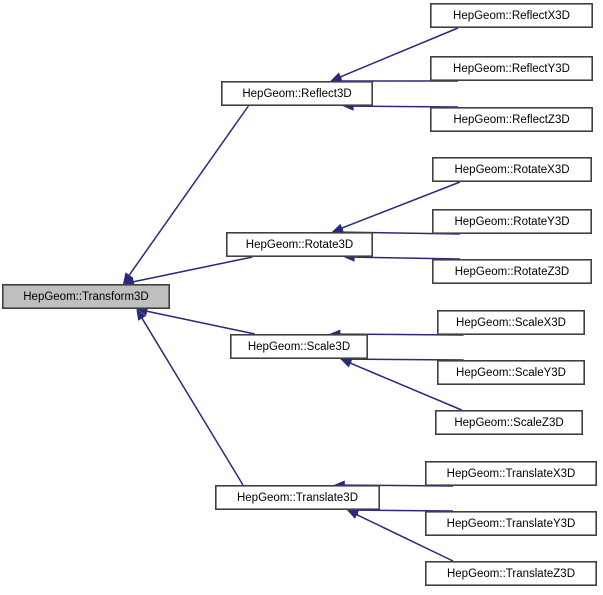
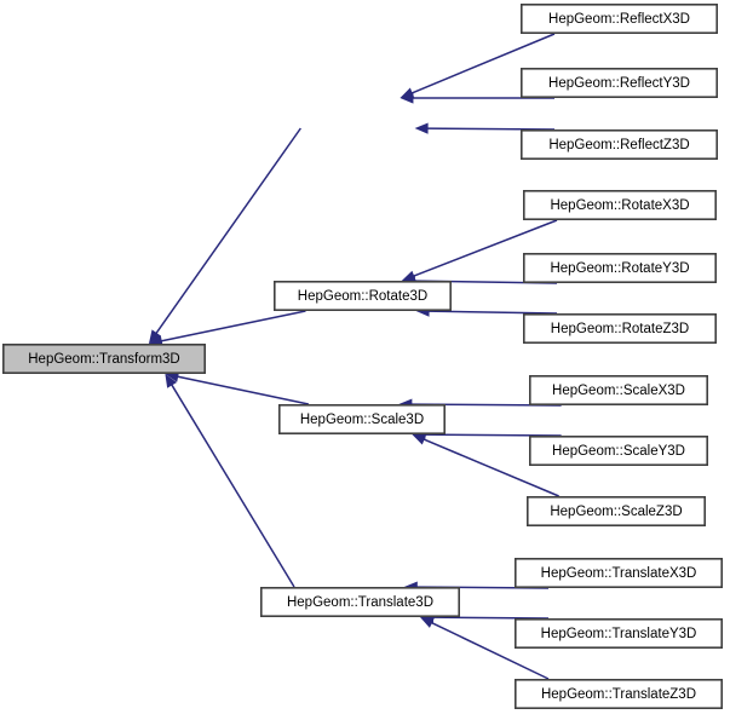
  HepGeom::Transform3D
- HepGeom::Reflect3D
  HepGeom::Rotate3D
  HepGeom::Scale3D
  HepGeom::Translate3D
  HepGeom::ReflectX3D
  HepGeom::ReflectY3D
  HepGeom::ReflectZ3D
  HepGeom::RotateX3D
  HepGeom::RotateY3D
  HepGeom::RotateZ3D
  HepGeom::ScaleX3D
  HepGeom::ScaleY3D
  HepGeom::ScaleZ3D
  HepGeom::TranslateX3D
  HepGeom::TranslateY3D
  HepGeom::TranslateZ3D
